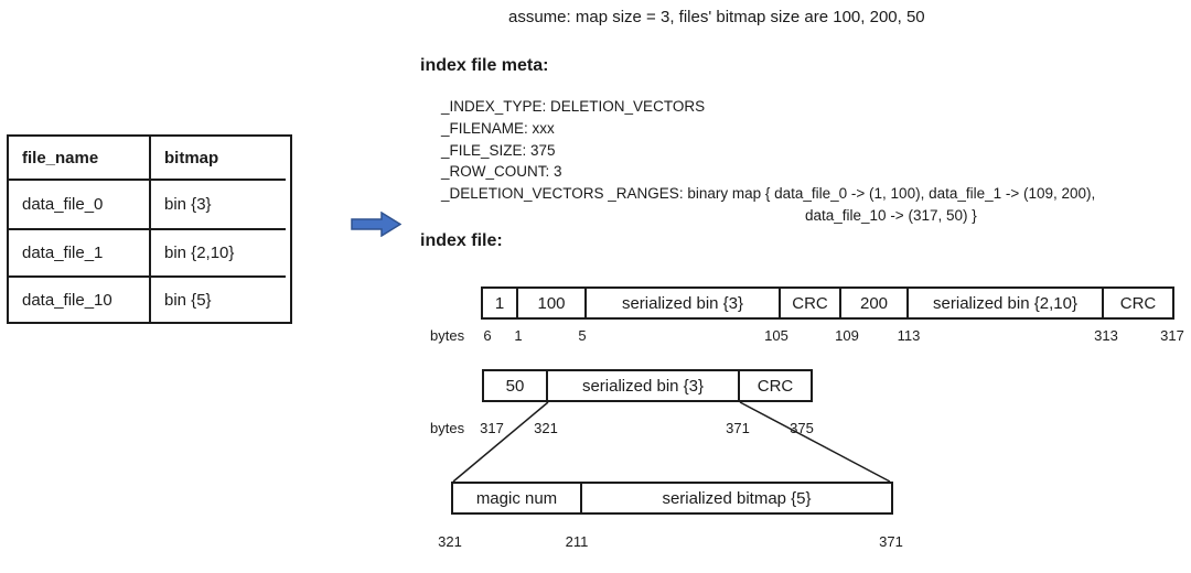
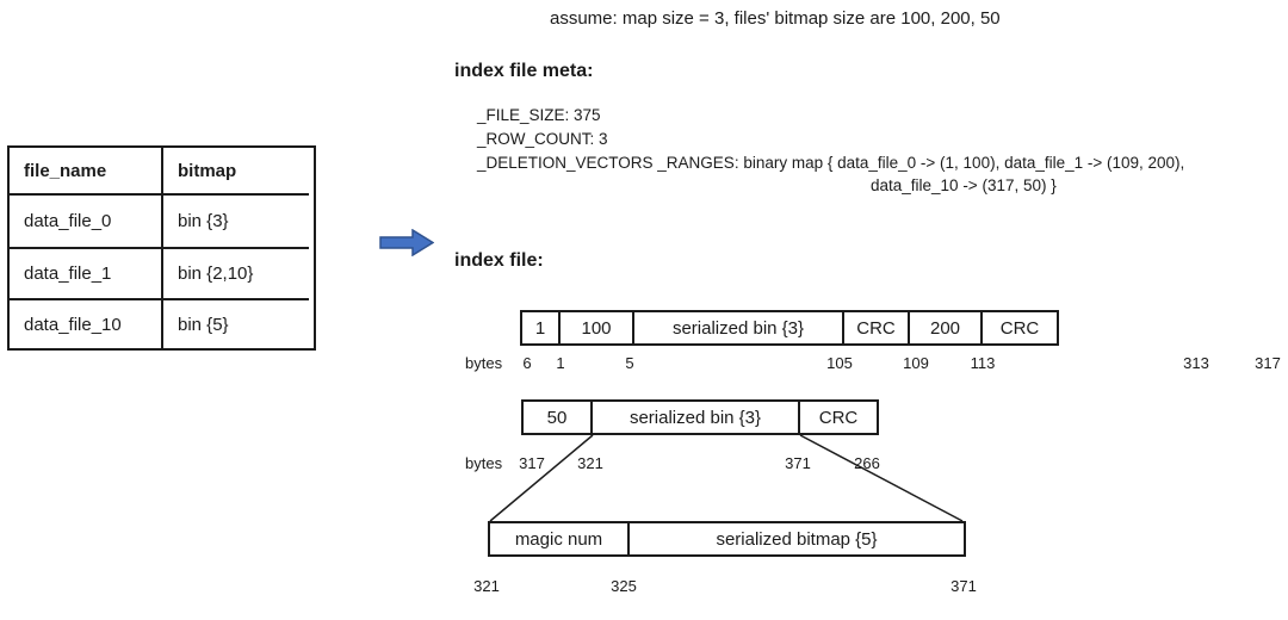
  assume: map size = 3, files' bitmap size are 100, 200, 50
  file_name
  bitmap
  data_file_0
  bin {3}
  data_file_1
  bin {2,10}
  data_file_10
  bin {5}
  index file meta:
- _INDEX_TYPE: DELETION_VECTORS
- _FILENAME: xxx
  _FILE_SIZE: 375
  _ROW_COUNT: 3
  _DELETION_VECTORS _RANGES: binary map { data_file_0 -> (1, 100), data_file_1 -> (109, 200),
  data_file_10 -> (317, 50) }
  index file:
  1
  100
  serialized bin {3}
  CRC
  200
- serialized bin {2,10}
  CRC
  bytes
  6
  1
  5
  105
  109
  113
  313
  317
  50
  serialized bin {3}
  CRC
  bytes
  317
  321
  371
- 375
+ 266
  magic num
  serialized bitmap {5}
  321
- 211
+ 325
  371
